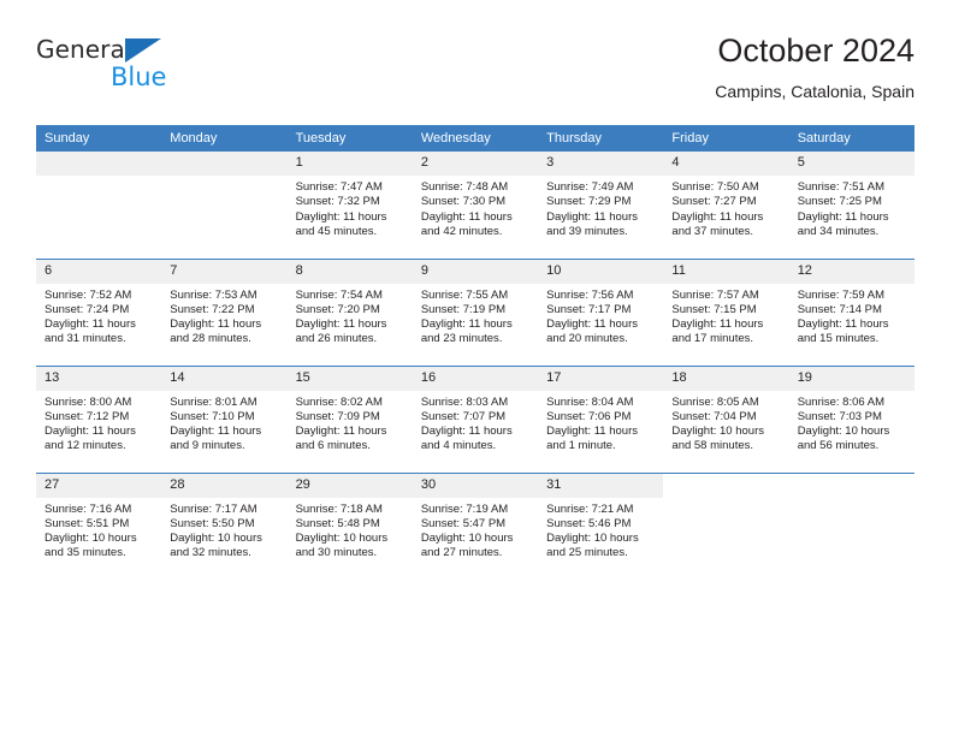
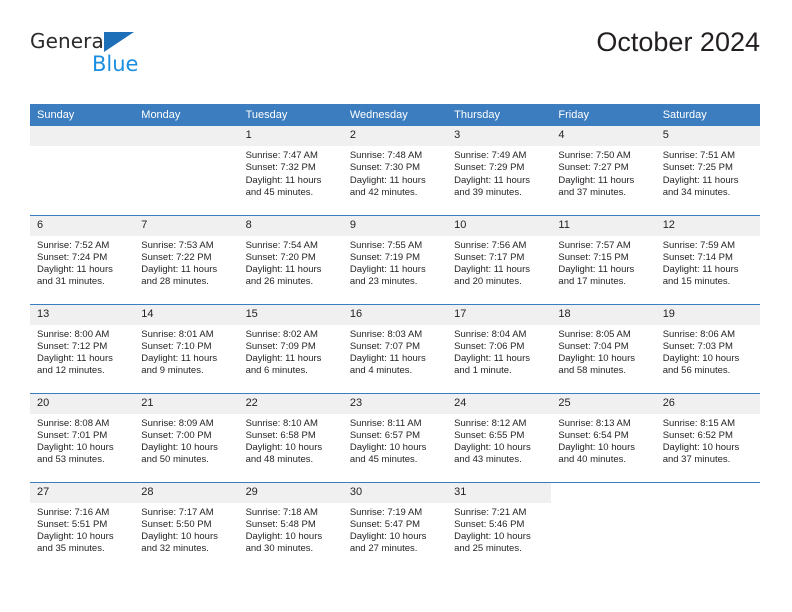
  General
  Blue
  October 2024
- Campins, Catalonia, Spain
  Sunday	Monday	Tuesday	Wednesday	Thursday	Friday	Saturday
  		1Sunrise: 7:47 AMSunset: 7:32 PMDaylight: 11 hoursand 45 minutes.	2Sunrise: 7:48 AMSunset: 7:30 PMDaylight: 11 hoursand 42 minutes.	3Sunrise: 7:49 AMSunset: 7:29 PMDaylight: 11 hoursand 39 minutes.	4Sunrise: 7:50 AMSunset: 7:27 PMDaylight: 11 hoursand 37 minutes.	5Sunrise: 7:51 AMSunset: 7:25 PMDaylight: 11 hoursand 34 minutes.
  6Sunrise: 7:52 AMSunset: 7:24 PMDaylight: 11 hoursand 31 minutes.	7Sunrise: 7:53 AMSunset: 7:22 PMDaylight: 11 hoursand 28 minutes.	8Sunrise: 7:54 AMSunset: 7:20 PMDaylight: 11 hoursand 26 minutes.	9Sunrise: 7:55 AMSunset: 7:19 PMDaylight: 11 hoursand 23 minutes.	10Sunrise: 7:56 AMSunset: 7:17 PMDaylight: 11 hoursand 20 minutes.	11Sunrise: 7:57 AMSunset: 7:15 PMDaylight: 11 hoursand 17 minutes.	12Sunrise: 7:59 AMSunset: 7:14 PMDaylight: 11 hoursand 15 minutes.
  13Sunrise: 8:00 AMSunset: 7:12 PMDaylight: 11 hoursand 12 minutes.	14Sunrise: 8:01 AMSunset: 7:10 PMDaylight: 11 hoursand 9 minutes.	15Sunrise: 8:02 AMSunset: 7:09 PMDaylight: 11 hoursand 6 minutes.	16Sunrise: 8:03 AMSunset: 7:07 PMDaylight: 11 hoursand 4 minutes.	17Sunrise: 8:04 AMSunset: 7:06 PMDaylight: 11 hoursand 1 minute.	18Sunrise: 8:05 AMSunset: 7:04 PMDaylight: 10 hoursand 58 minutes.	19Sunrise: 8:06 AMSunset: 7:03 PMDaylight: 10 hoursand 56 minutes.
+ 20Sunrise: 8:08 AMSunset: 7:01 PMDaylight: 10 hoursand 53 minutes.	21Sunrise: 8:09 AMSunset: 7:00 PMDaylight: 10 hoursand 50 minutes.	22Sunrise: 8:10 AMSunset: 6:58 PMDaylight: 10 hoursand 48 minutes.	23Sunrise: 8:11 AMSunset: 6:57 PMDaylight: 10 hoursand 45 minutes.	24Sunrise: 8:12 AMSunset: 6:55 PMDaylight: 10 hoursand 43 minutes.	25Sunrise: 8:13 AMSunset: 6:54 PMDaylight: 10 hoursand 40 minutes.	26Sunrise: 8:15 AMSunset: 6:52 PMDaylight: 10 hoursand 37 minutes.
  27Sunrise: 7:16 AMSunset: 5:51 PMDaylight: 10 hoursand 35 minutes.	28Sunrise: 7:17 AMSunset: 5:50 PMDaylight: 10 hoursand 32 minutes.	29Sunrise: 7:18 AMSunset: 5:48 PMDaylight: 10 hoursand 30 minutes.	30Sunrise: 7:19 AMSunset: 5:47 PMDaylight: 10 hoursand 27 minutes.	31Sunrise: 7:21 AMSunset: 5:46 PMDaylight: 10 hoursand 25 minutes.
